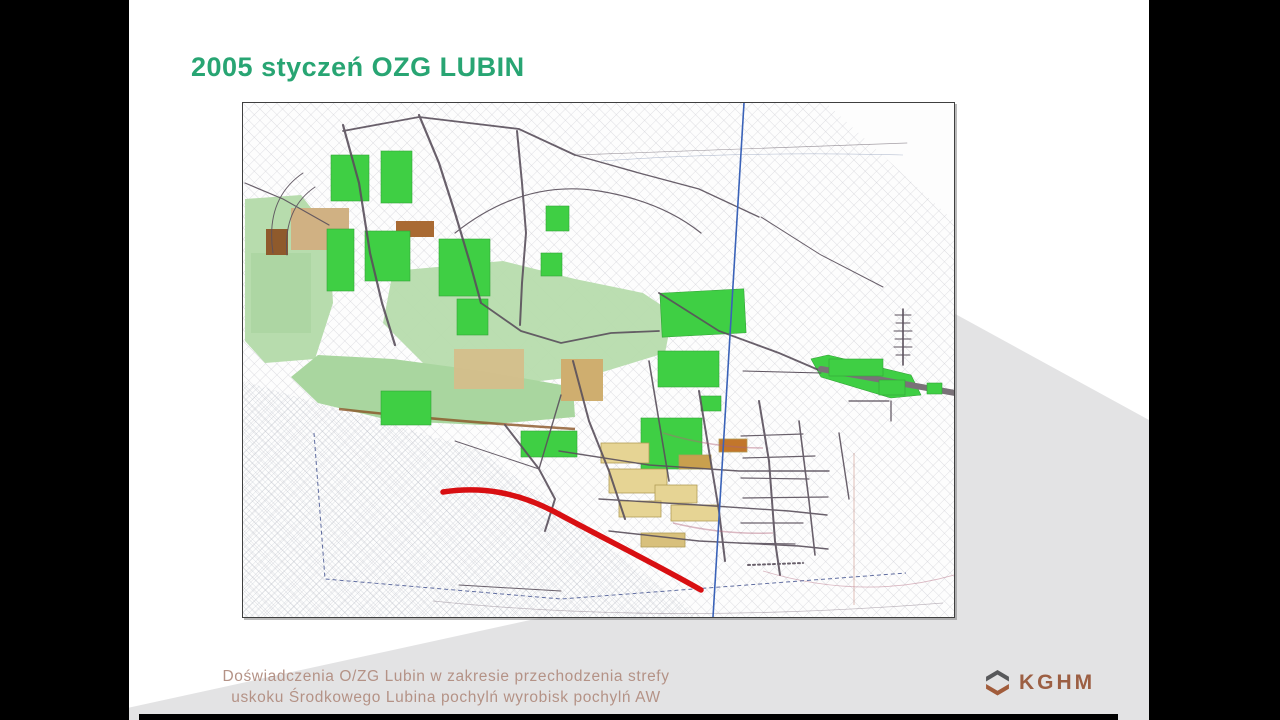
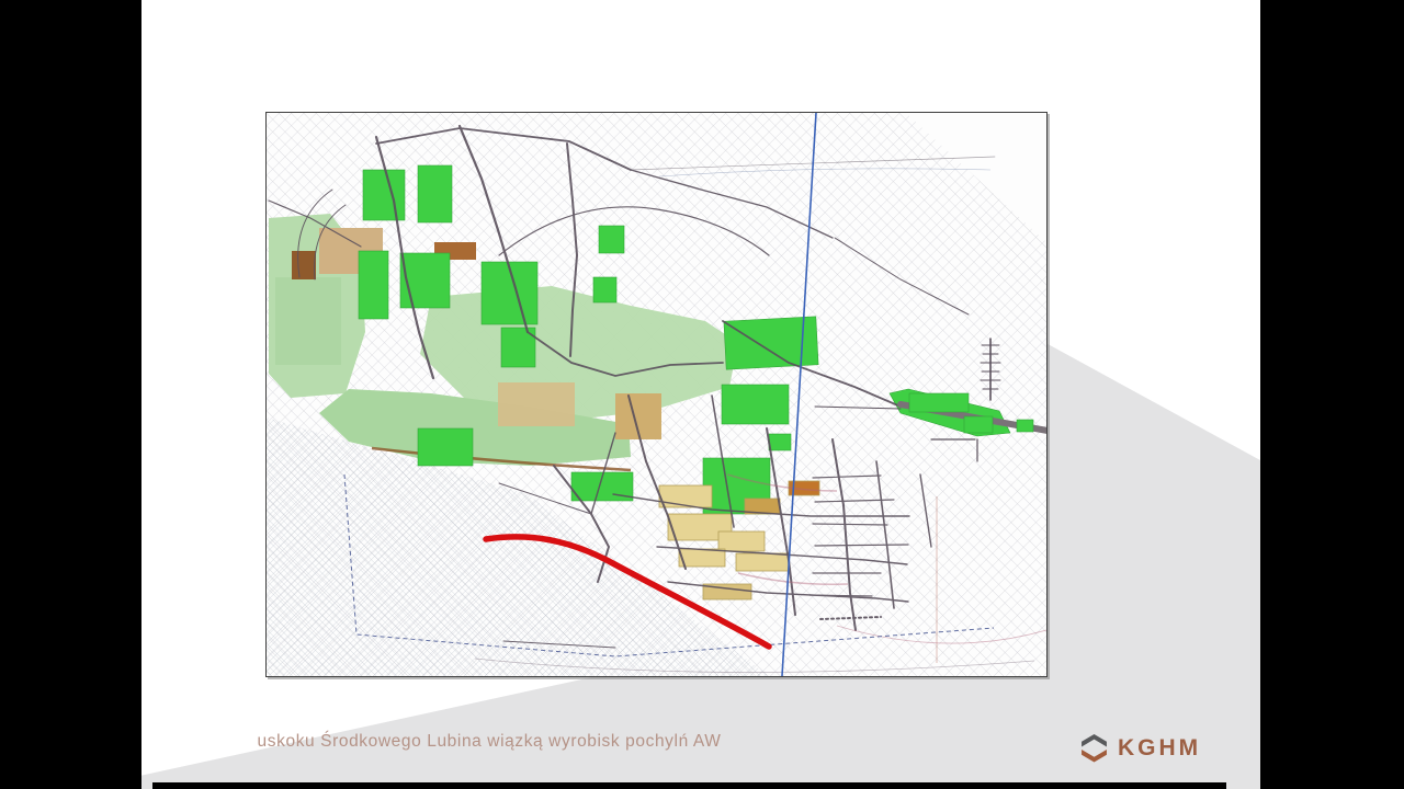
- 2005 styczeń OZG LUBIN
- Doświadczenia O/ZG Lubin w zakresie przechodzenia strefy
- uskoku Środkowego Lubina pochylń wyrobisk pochylń AW
+ uskoku Środkowego Lubina wiązką wyrobisk pochylń AW
  KGHM
